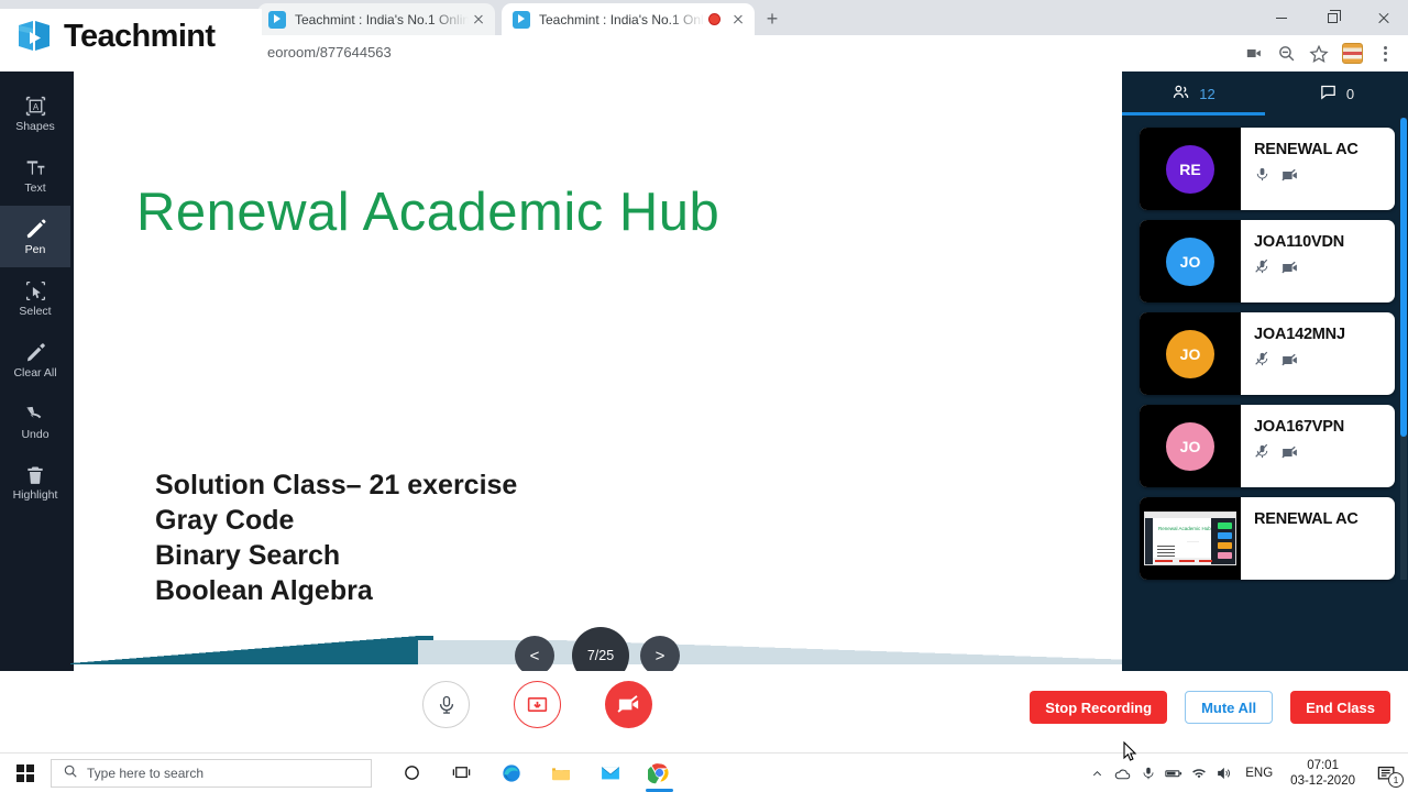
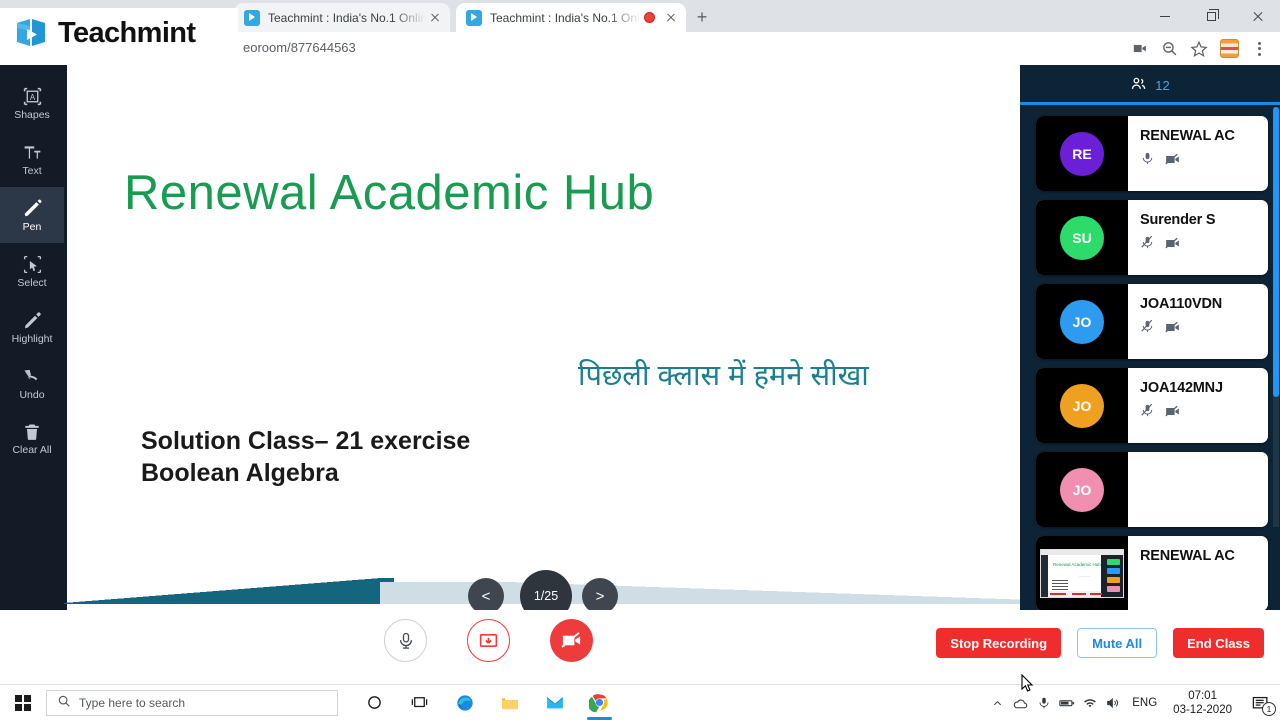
  Teachmint : India's No.1 Onlin
  Teachmint : India's No.1 Onl
  +
  eoroom/877644563
  Teachmint
  A
  Shapes
  Text
  Pen
  Select
- Clear All
+ Highlight
  Undo
- Highlight
+ Clear All
  Renewal Academic Hub
+ पिछली क्लास में हमने सीखा
  Solution Class– 21 exercise
- Gray Code
- Binary Search
  Boolean Algebra
  <
- 7/25
+ 1/25
  >
  12
- 0
  RE
  RENEWAL AC
+ SU
+ Surender S
  JO
  JOA110VDN
  JO
  JOA142MNJ
  JO
- JOA167VPN
  RENEWAL AC
  Stop Recording
  Mute All
  End Class
  Type here to search
  ENG
  07:01
  03-12-2020
  1
